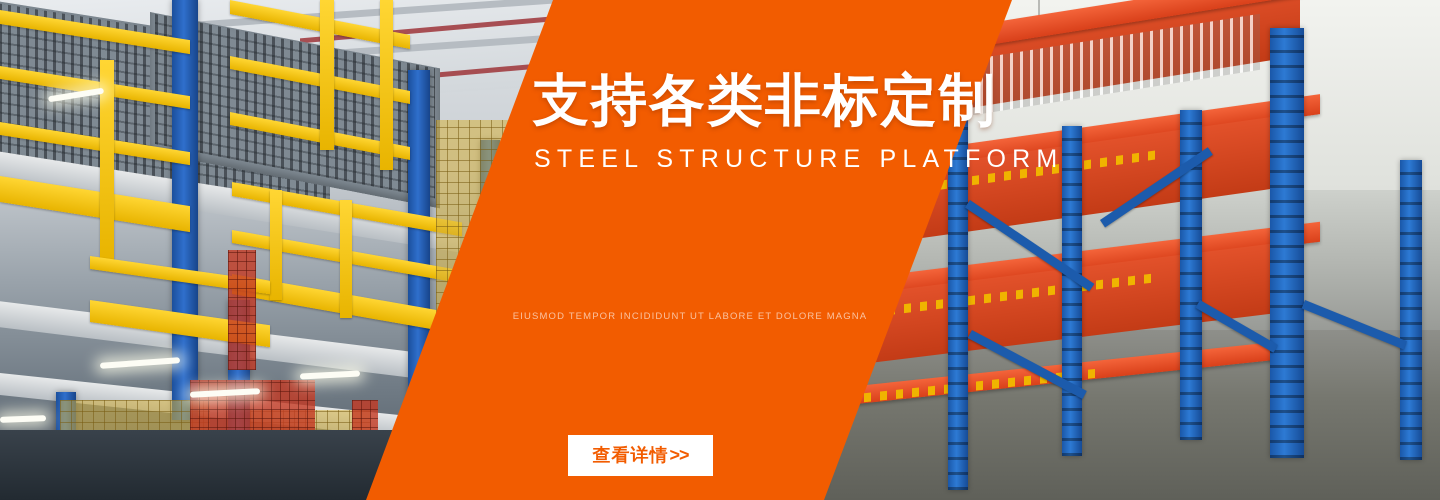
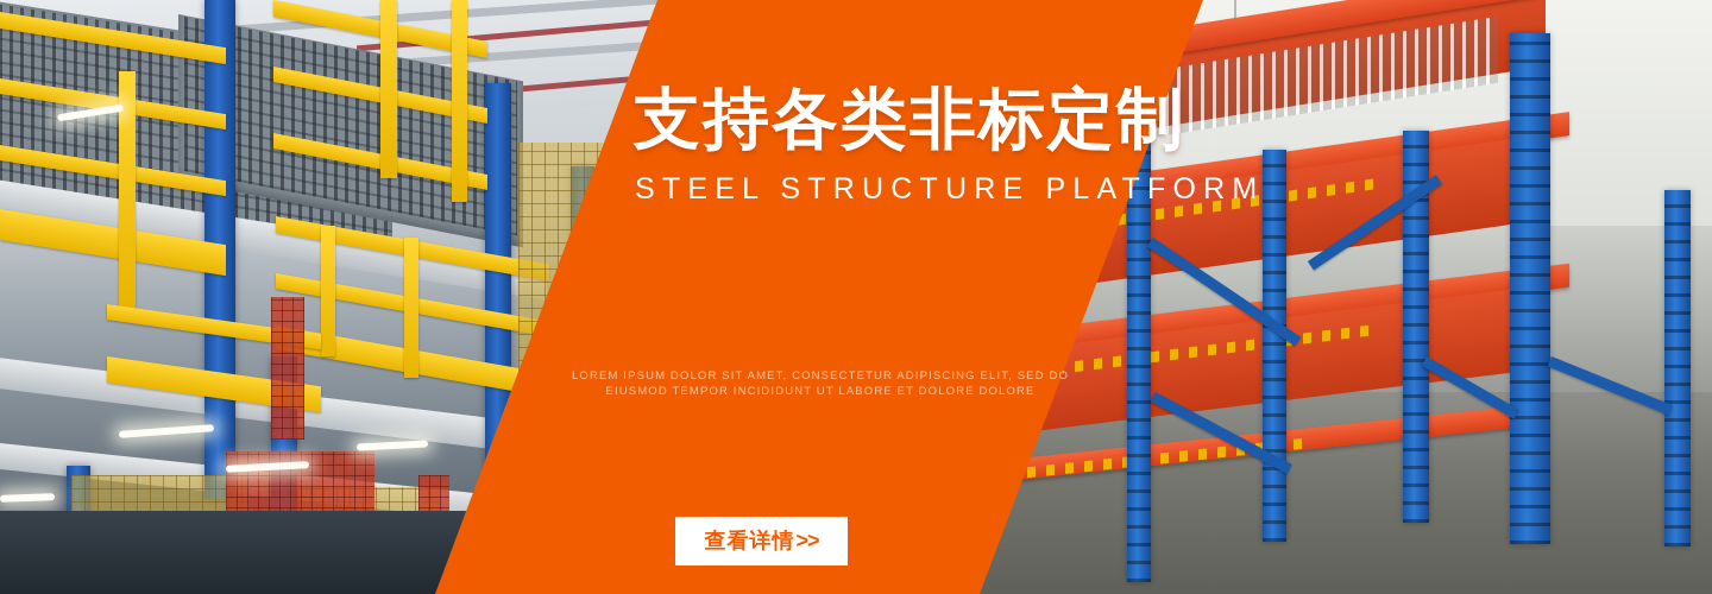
  支持各类非标定制
  STEEL STRUCTURE PLATFORM
+ LOREM IPSUM DOLOR SIT AMET, CONSECTETUR ADIPISCING ELIT, SED DO
- EIUSMOD TEMPOR INCIDIDUNT UT LABORE ET DOLORE MAGNA
+ EIUSMOD TEMPOR INCIDIDUNT UT LABORE ET DOLORE DOLORE
  查看详情
  >>
